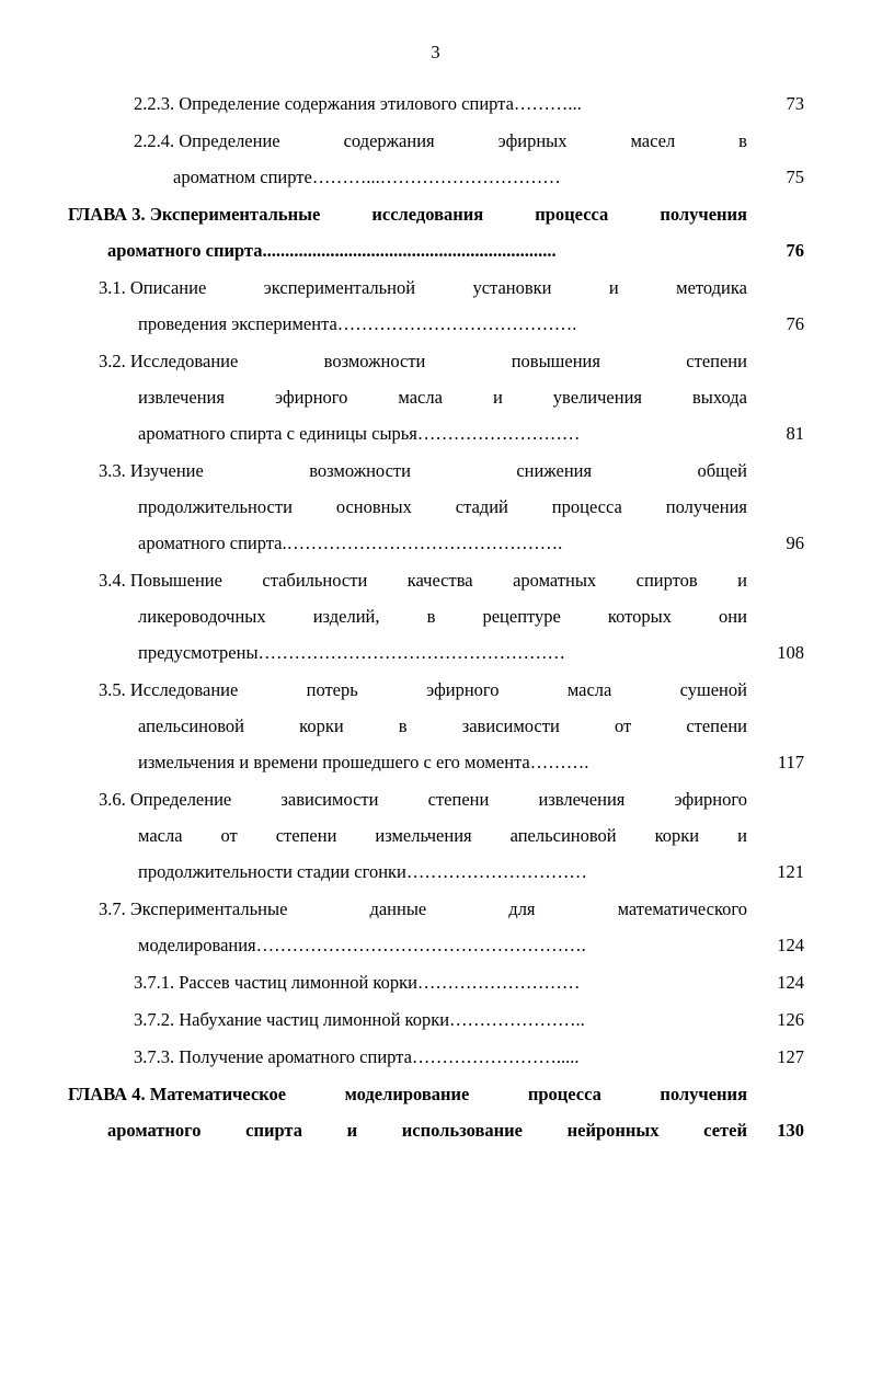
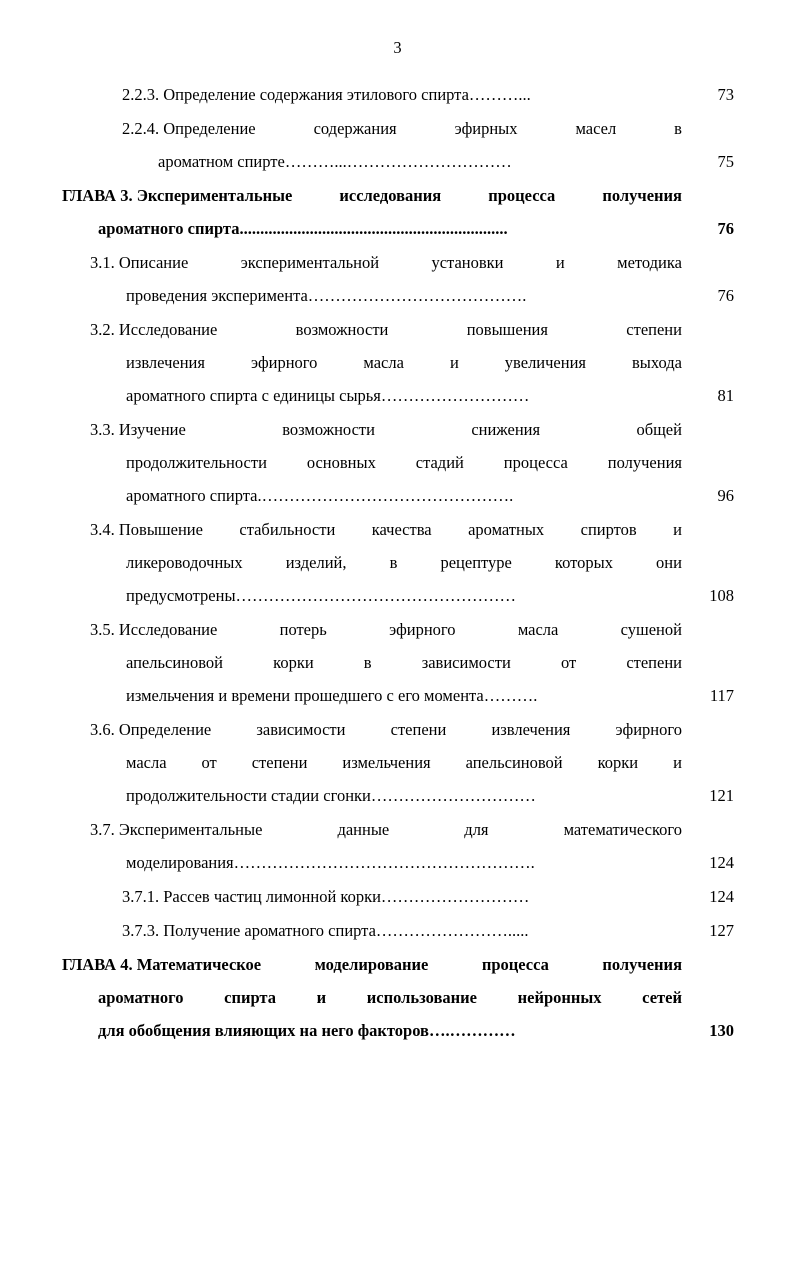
  3
  2.2.3. Определение содержания этилового спирта………...
  73
  2.2.4. Определение
  содержания
  эфирных
  масел
  в
  ароматном спирте………...…………………………
  75
  ГЛАВА 3. Экспериментальные
  исследования
  процесса
  получения
  ароматного спирта.................................................................
  76
  3.1. Описание
  экспериментальной
  установки
  и
  методика
  проведения эксперимента………………………………….
  76
  3.2. Исследование
  возможности
  повышения
  степени
  извлечения
  эфирного
  масла
  и
  увеличения
  выхода
  ароматного спирта с единицы сырья………………………
  81
  3.3. Изучение
  возможности
  снижения
  общей
  продолжительности
  основных
  стадий
  процесса
  получения
  ароматного спирта.……………………………………….
  96
  3.4. Повышение
  стабильности
  качества
  ароматных
  спиртов
  и
  ликероводочных
  изделий,
  в
  рецептуре
  которых
  они
  предусмотрены……………………………………………
  108
  3.5. Исследование
  потерь
  эфирного
  масла
  сушеной
  апельсиновой
  корки
  в
  зависимости
  от
  степени
  измельчения и времени прошедшего с его момента……….
  117
  3.6. Определение
  зависимости
  степени
  извлечения
  эфирного
  масла
  от
  степени
  измельчения
  апельсиновой
  корки
  и
  продолжительности стадии сгонки…………………………
  121
  3.7. Экспериментальные
  данные
  для
  математического
  моделирования……………………………………………….
  124
  3.7.1. Рассев частиц лимонной корки………………………
  124
- 3.7.2. Набухание частиц лимонной корки…………………..
- 126
  3.7.3. Получение ароматного спирта…………………….....
  127
  ГЛАВА 4. Математическое
  моделирование
  процесса
  получения
  ароматного
  спирта
  и
  использование
  нейронных
  сетей
+ для обобщения влияющих на него факторов….…………
  130
